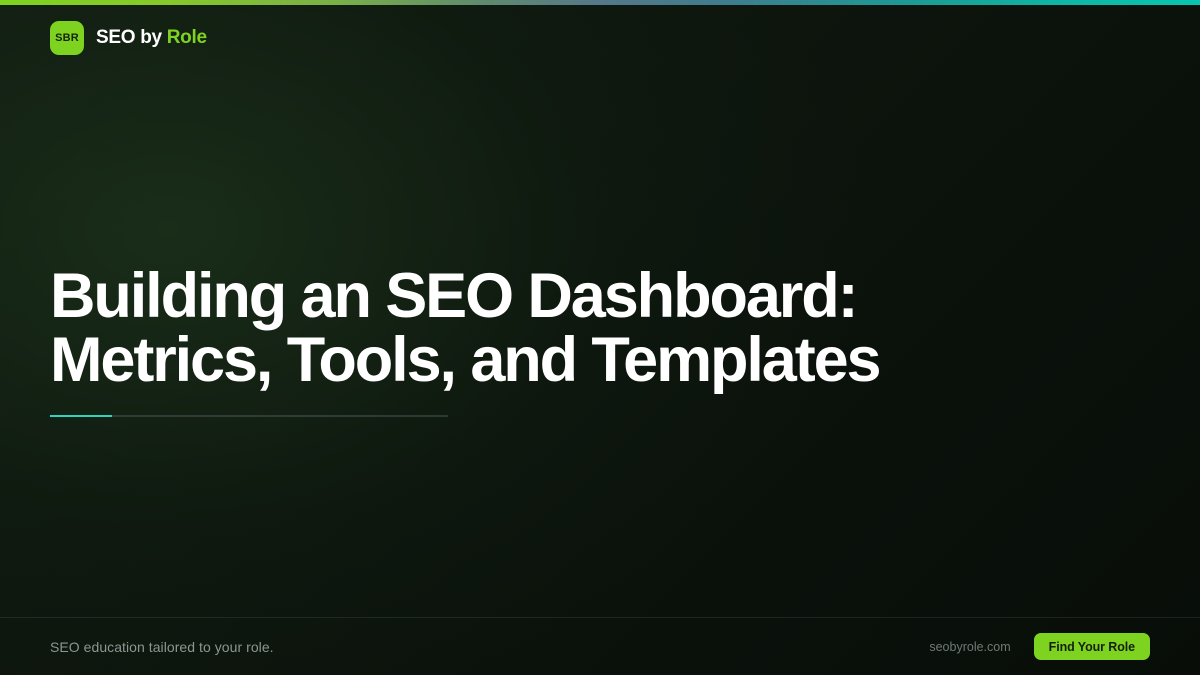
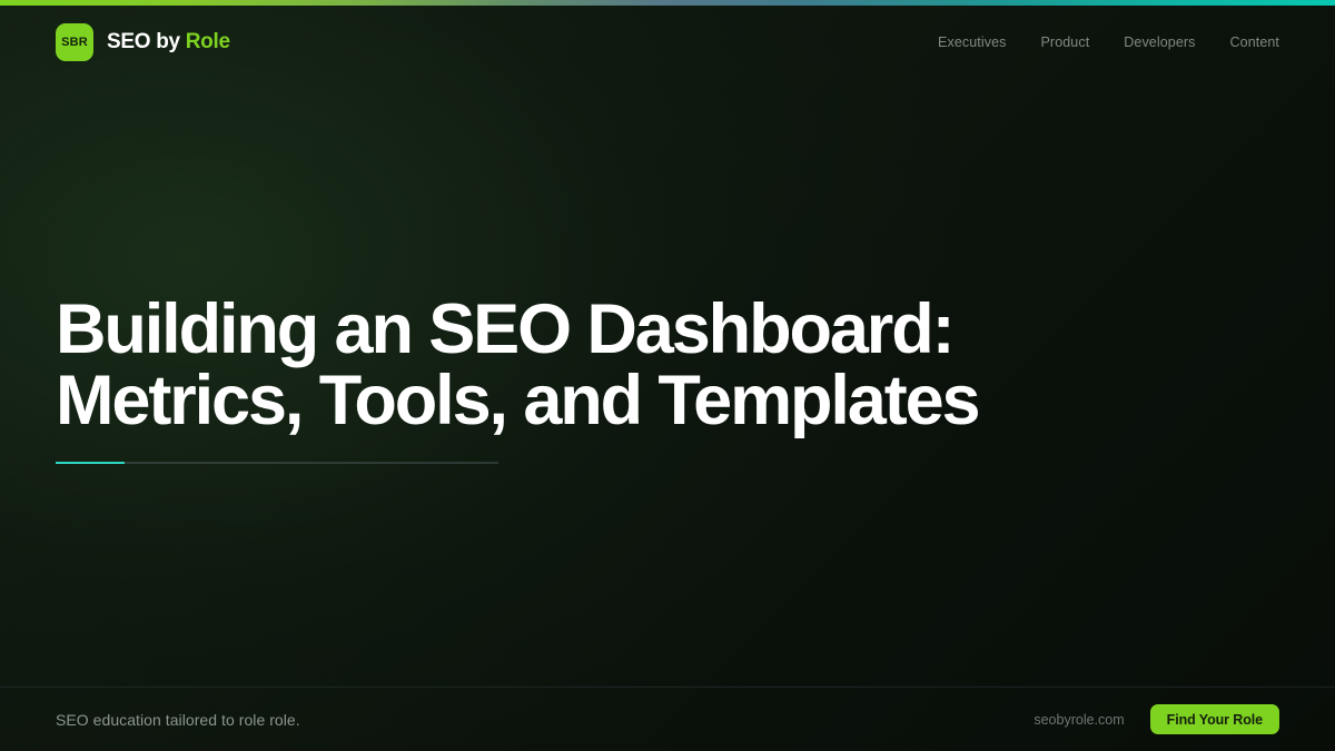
  SBR
  SEO by Role
+ Executives
+ Product
+ Developers
+ Content
  Building an SEO Dashboard:
  Metrics, Tools, and Templates
- SEO education tailored to your role.
+ SEO education tailored to role role.
  seobyrole.com
  Find Your Role
